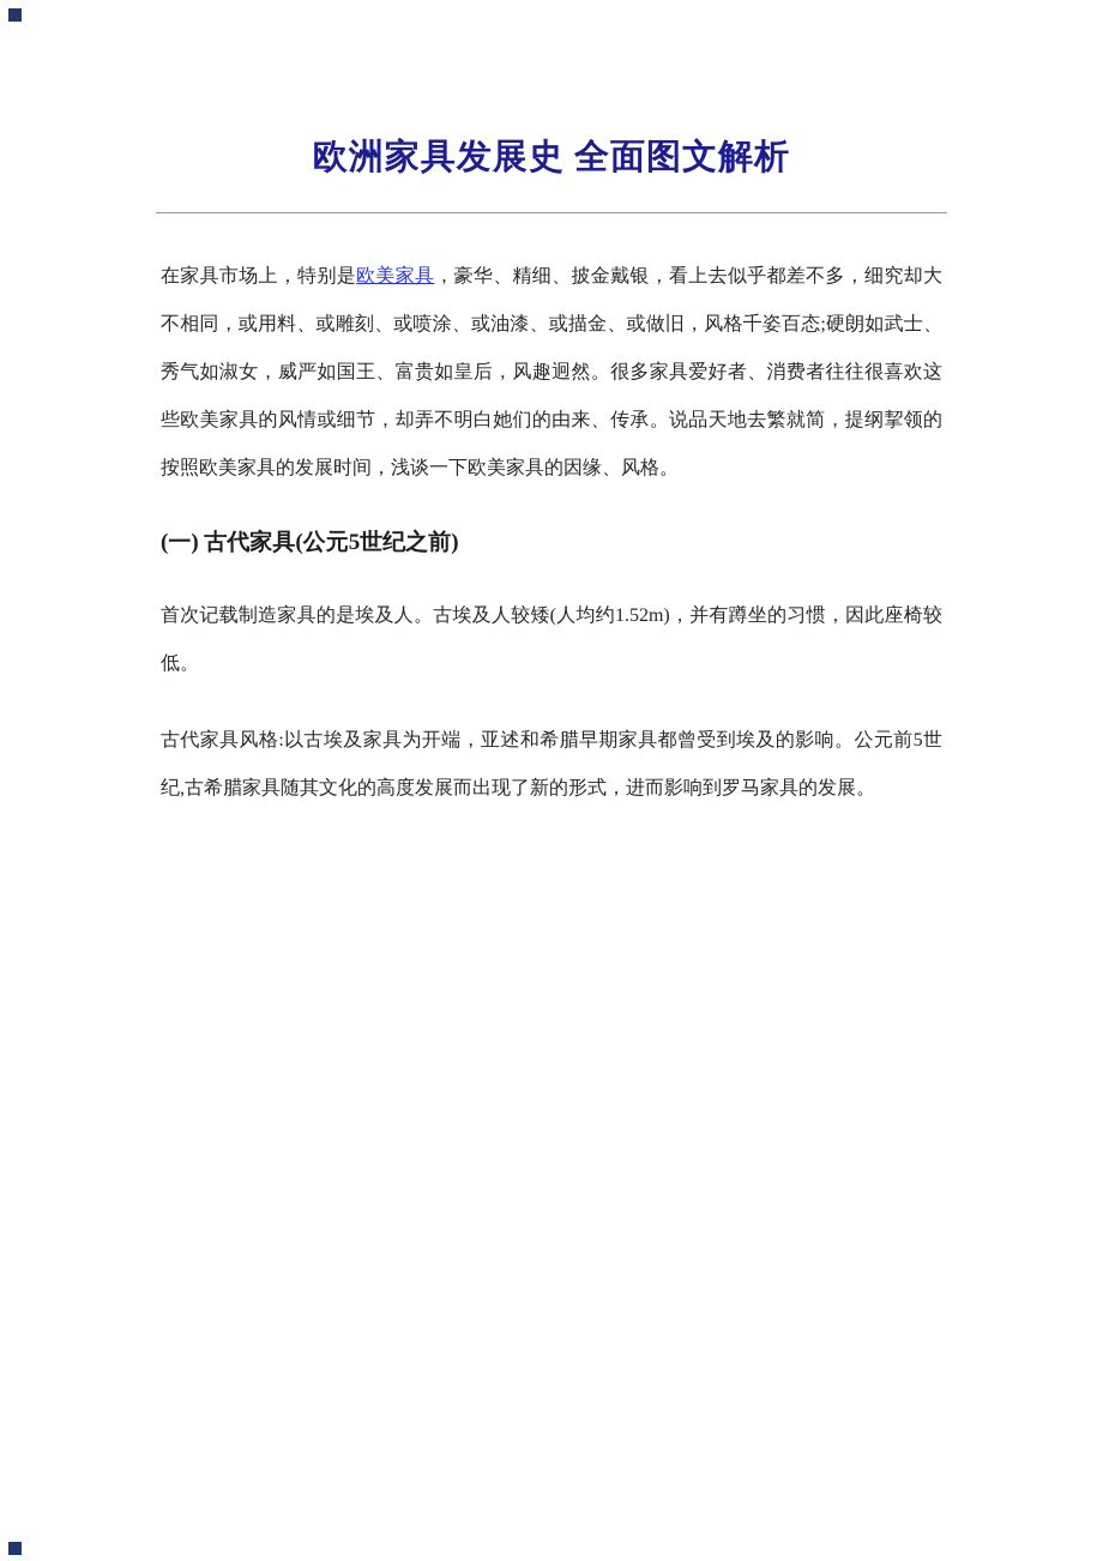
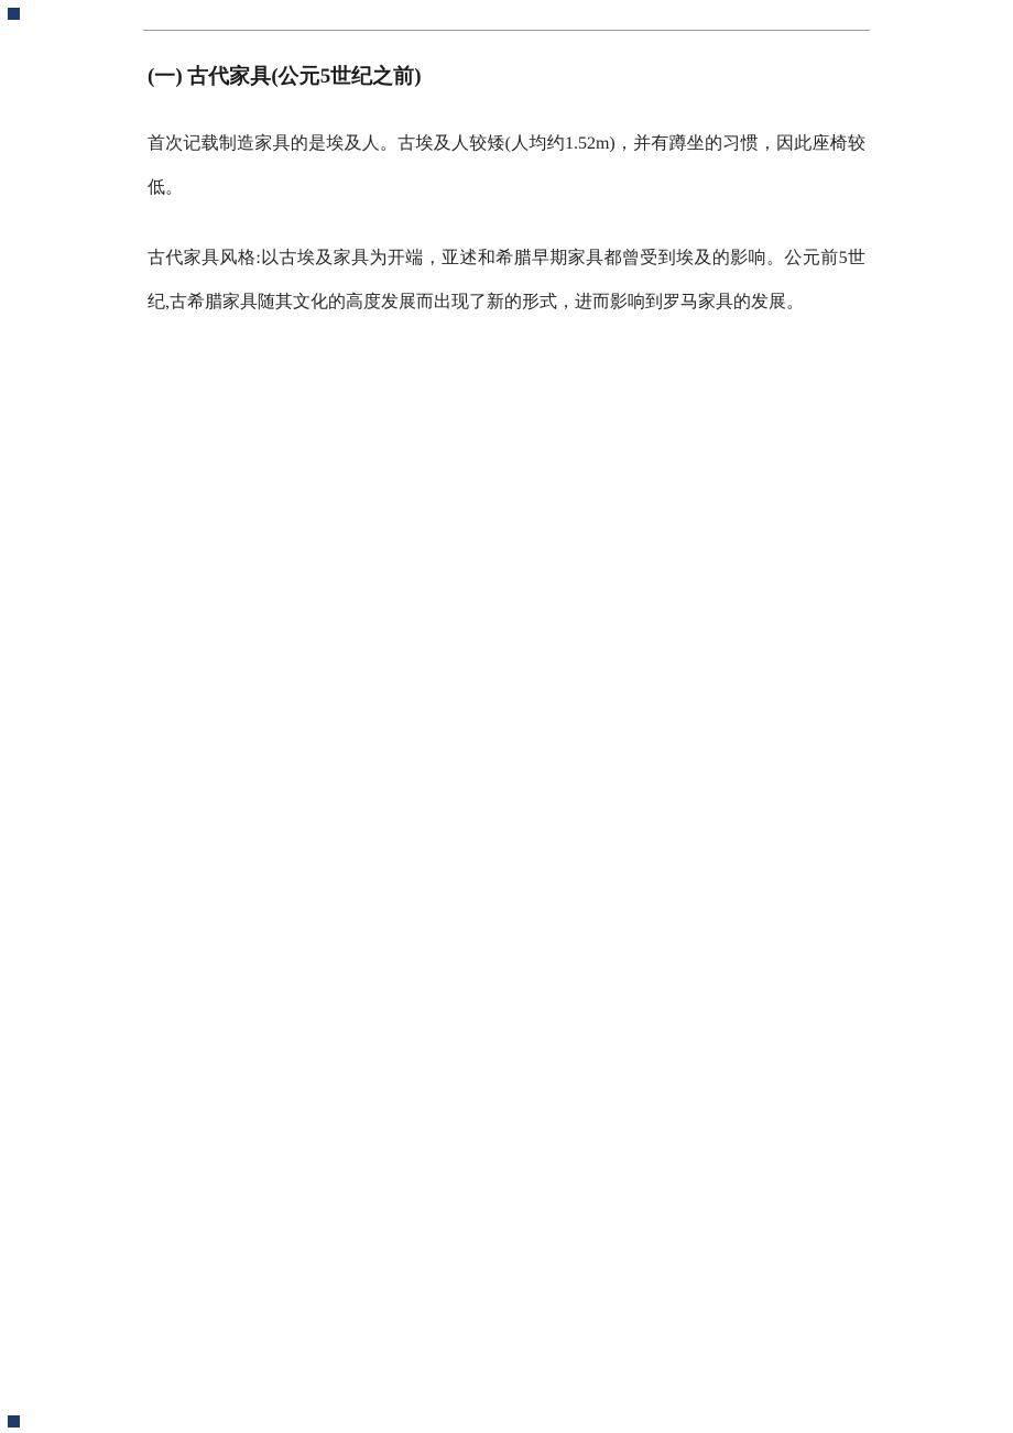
- 欧洲家具发展史 全面图文解析
- 在家具市场上，特别是欧美家具，豪华、精细、披金戴银，看上去似乎都差不多，细究却大不相同，或用料、或雕刻、或喷涂、或油漆、或描金、或做旧，风格千姿百态;硬朗如武士、秀气如淑女，威严如国王、富贵如皇后，风趣迥然。很多家具爱好者、消费者往往很喜欢这些欧美家具的风情或细节，却弄不明白她们的由来、传承。说品天地去繁就简，提纲挈领的按照欧美家具的发展时间，浅谈一下欧美家具的因缘、风格。
  (一) 古代家具(公元5世纪之前)
  首次记载制造家具的是埃及人。古埃及人较矮(人均约1.52m)，并有蹲坐的习惯，因此座椅较低。
  古代家具风格:以古埃及家具为开端，亚述和希腊早期家具都曾受到埃及的影响。公元前5世纪,古希腊家具随其文化的高度发展而出现了新的形式，进而影响到罗马家具的发展。
